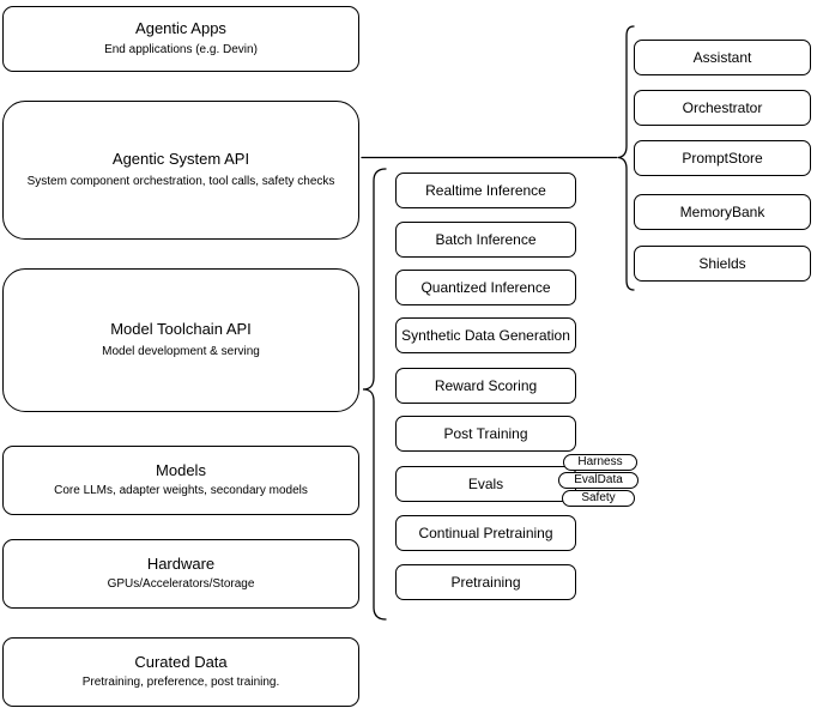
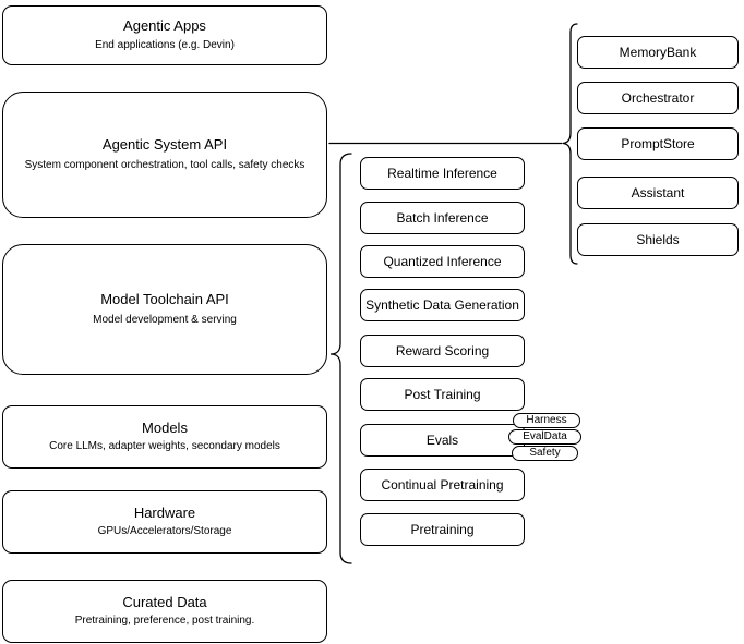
  Agentic Apps
  End applications (e.g. Devin)
  Agentic System API
  System component orchestration, tool calls, safety checks
  Model Toolchain API
  Model development & serving
  Models
  Core LLMs, adapter weights, secondary models
  Hardware
  GPUs/Accelerators/Storage
  Curated Data
  Pretraining, preference, post training.
  Realtime Inference
  Batch Inference
  Quantized Inference
  Synthetic Data Generation
  Reward Scoring
  Post Training
  Evals
  Continual Pretraining
  Pretraining
  Harness
  EvalData
  Safety
- Assistant
+ MemoryBank
  Orchestrator
  PromptStore
- MemoryBank
+ Assistant
  Shields
